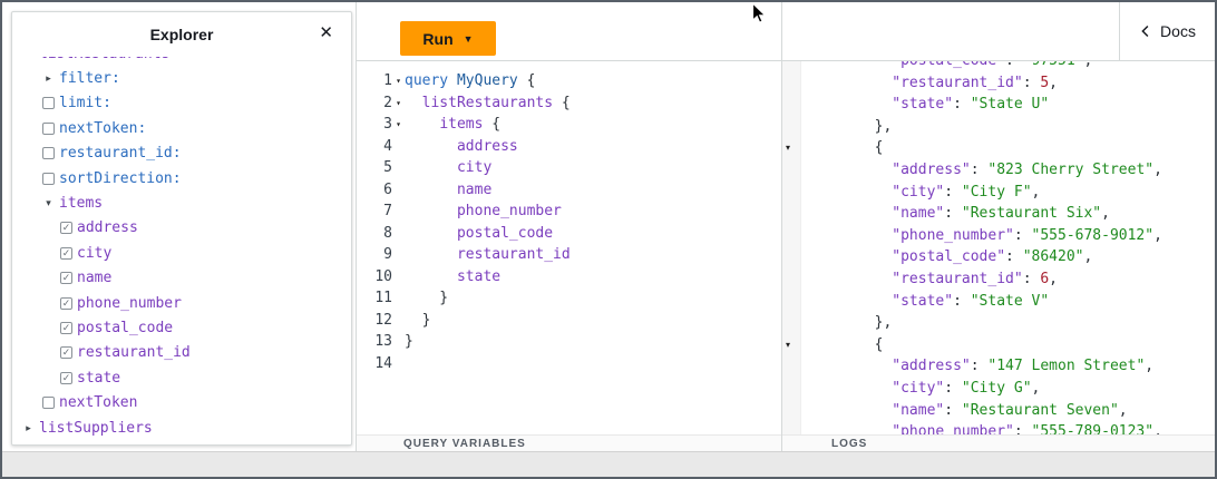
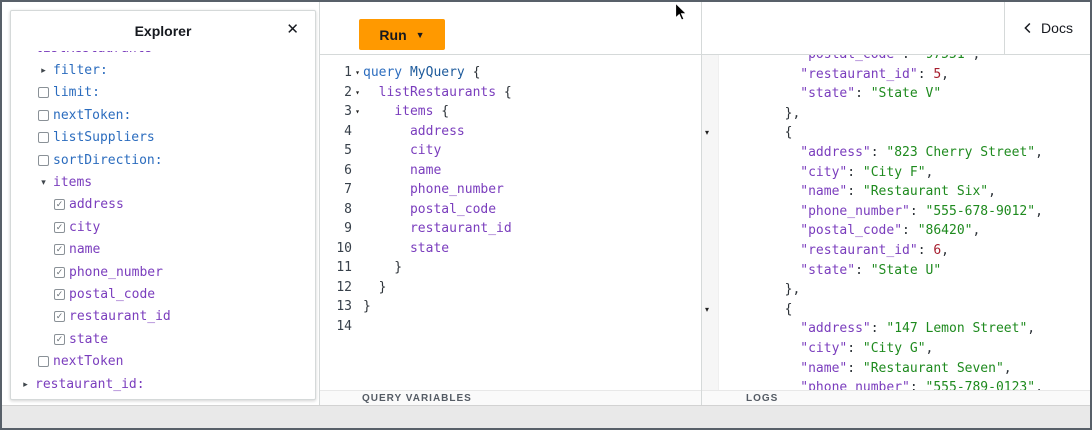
  Explorer
  ✕
  ▸
  filter:
  limit:
  nextToken:
- restaurant_id:
+ listSuppliers
  sortDirection:
  ▾
  items
  ✓
  address
  ✓
  city
  ✓
  name
  ✓
  phone_number
  ✓
  postal_code
  ✓
  restaurant_id
  ✓
  state
  nextToken
  ▸
- listSuppliers
+ restaurant_id:
  Run
  ▼
  1
  ▾
  query MyQuery {
  2
  ▾
  listRestaurants {
  3
  ▾
  items {
  4
  address
  5
  city
  6
  name
  7
  phone_number
  8
  postal_code
  9
  restaurant_id
  10
  state
  11
  }
  12
  }
  13
  }
  14
  QUERY VARIABLES
  Docs
  "postal_code": "97551",
  "restaurant_id": 5,
- "state": "State U"
+ "state": "State V"
  },
  {
  ▾
  "address": "823 Cherry Street",
  "city": "City F",
  "name": "Restaurant Six",
  "phone_number": "555-678-9012",
  "postal_code": "86420",
  "restaurant_id": 6,
- "state": "State V"
+ "state": "State U"
  },
  {
  ▾
  "address": "147 Lemon Street",
  "city": "City G",
  "name": "Restaurant Seven",
  "phone_number": "555-789-0123",
  LOGS
